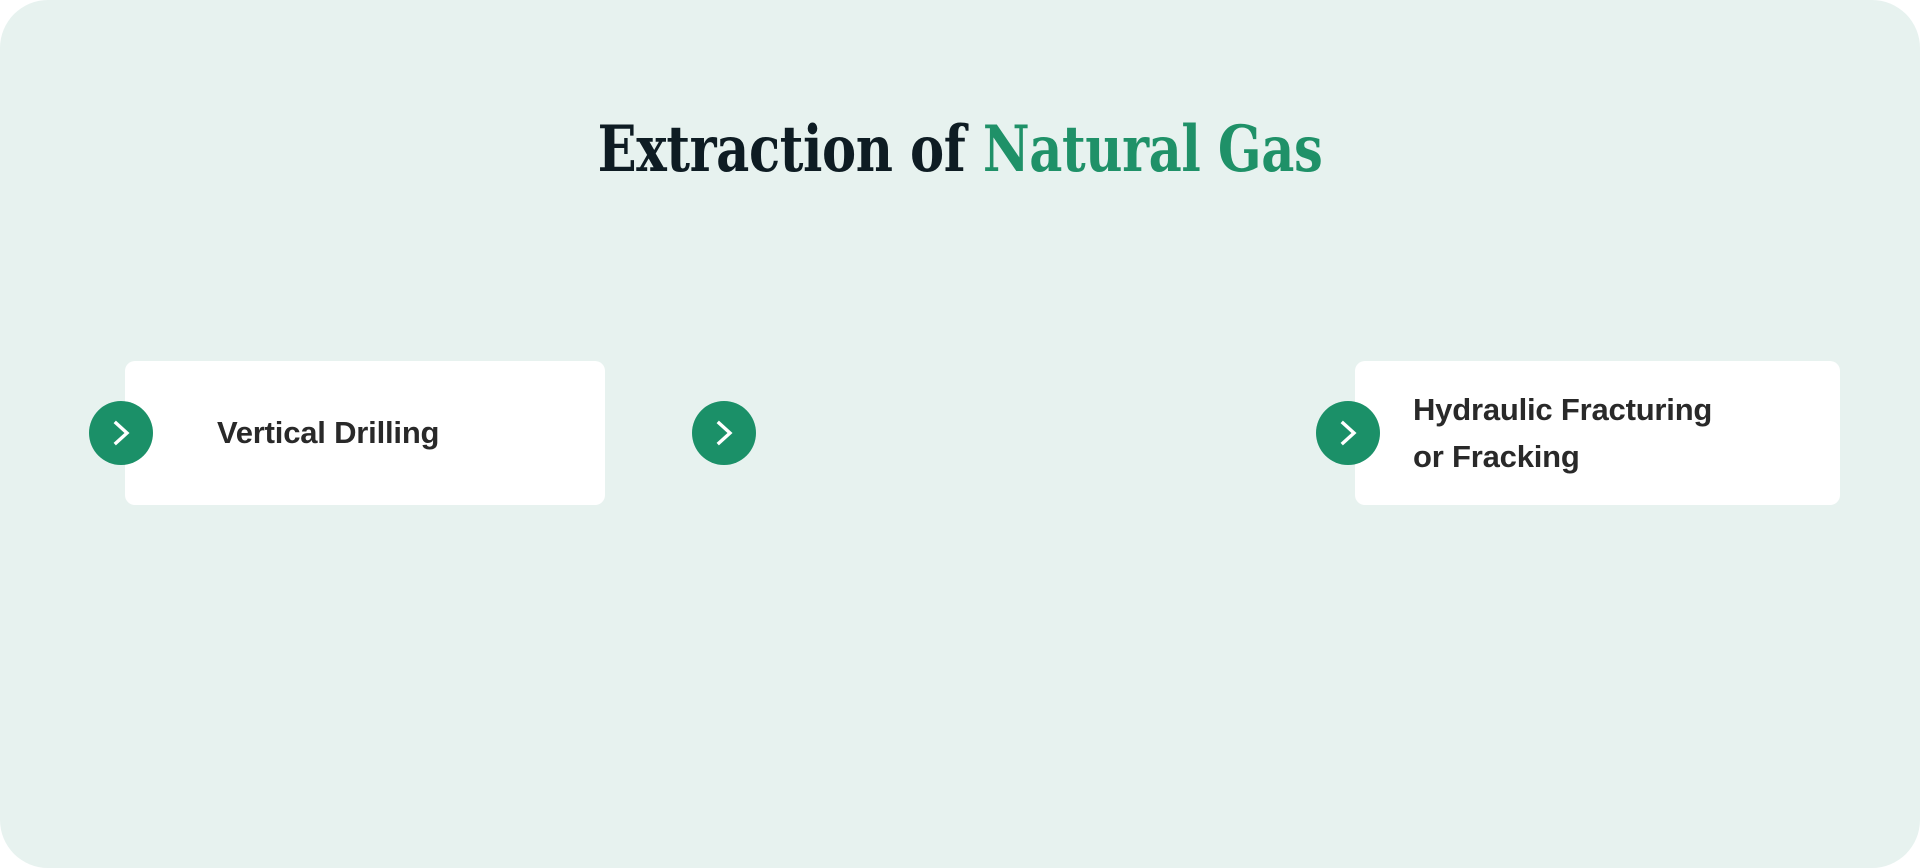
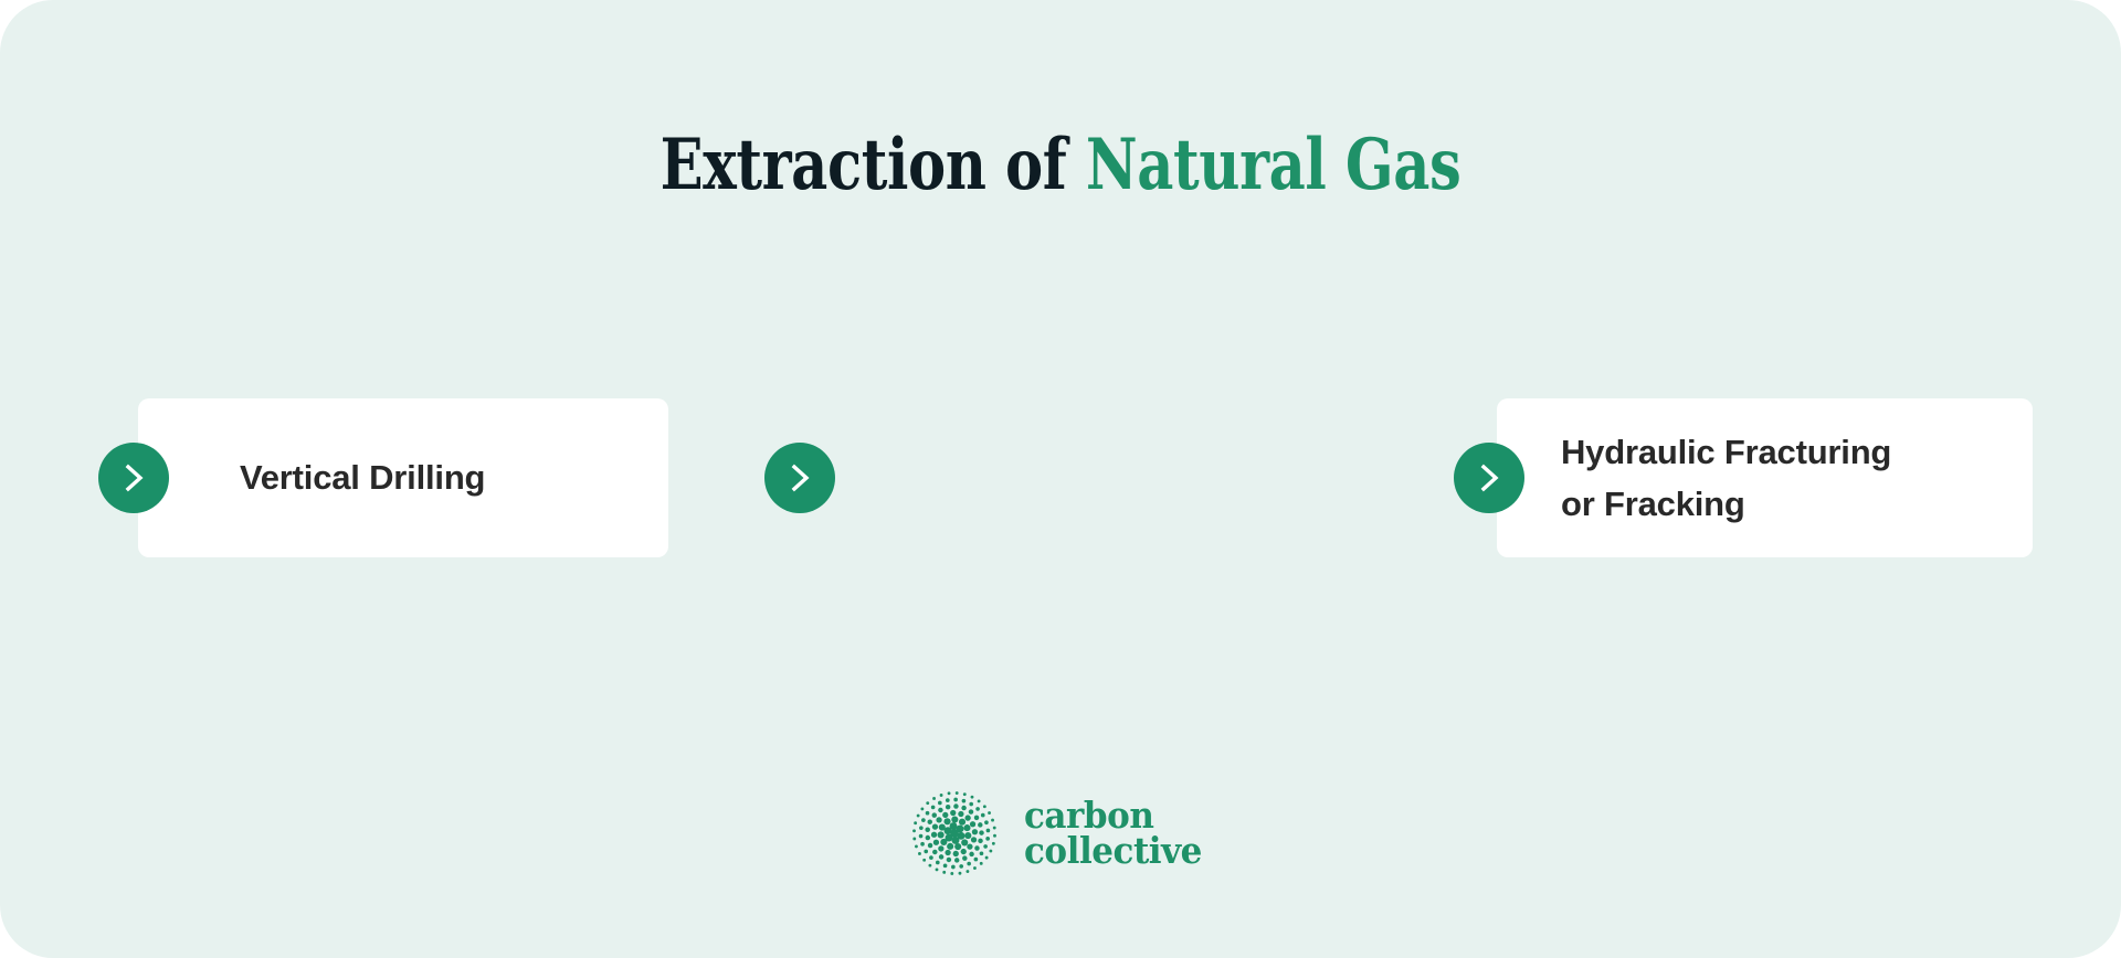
  Extraction of Natural Gas
  Vertical Drilling
  Hydraulic Fracturing
  or Fracking
+ carbon
+ collective
